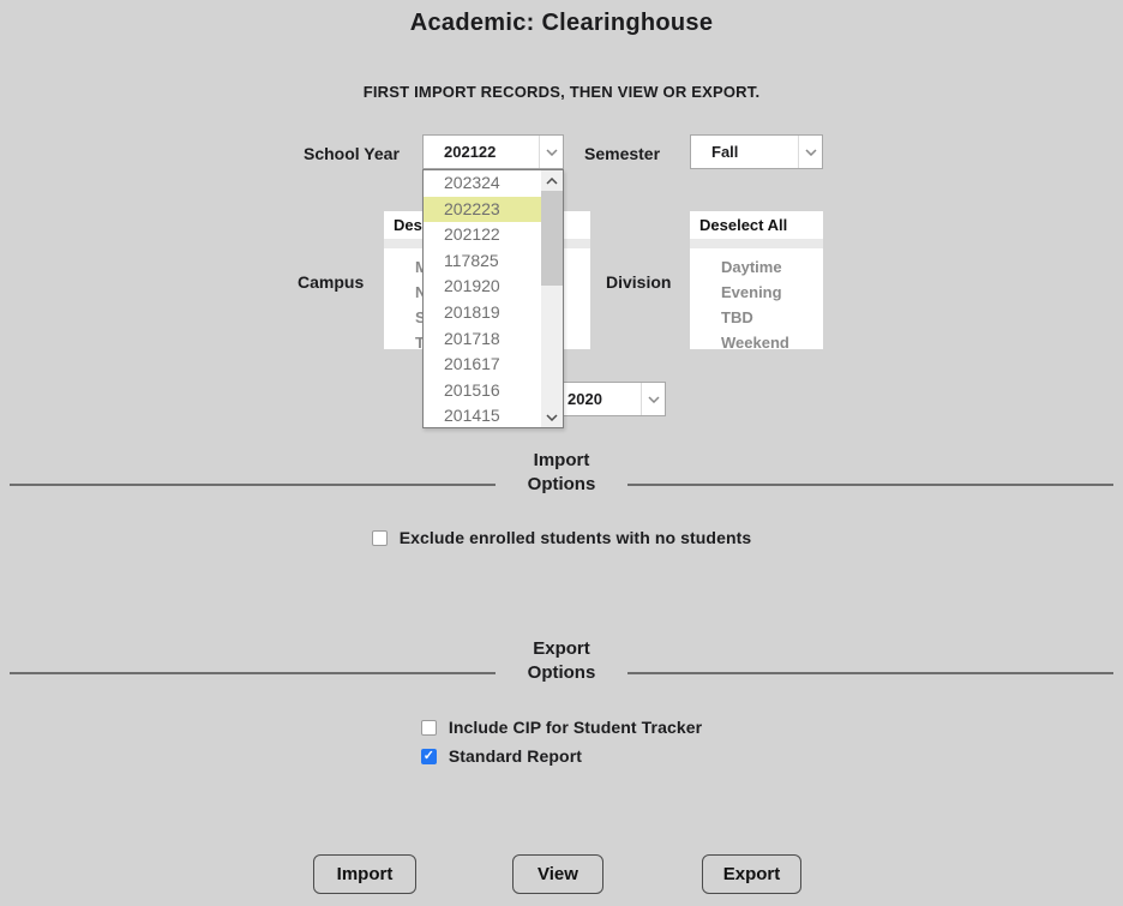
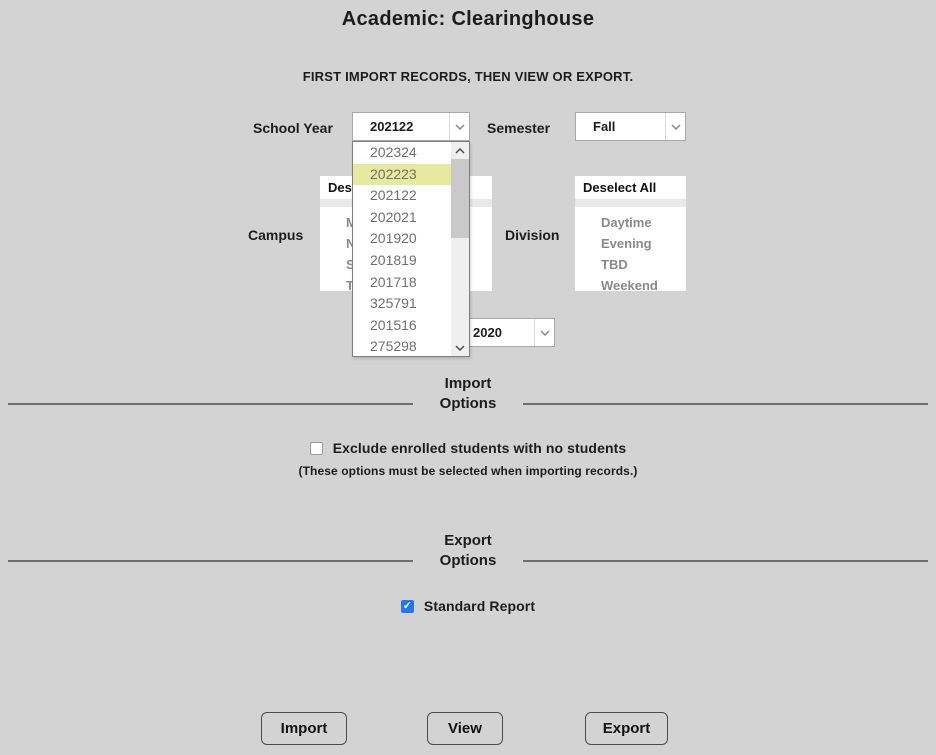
  Academic: Clearinghouse
  FIRST IMPORT RECORDS, THEN VIEW OR EXPORT.
  School Year
  202122
  Semester
  Fall
  Campus
  N
  S
  T
  Division
  Deselect All
  Daytime
  Evening
  TBD
  Weekend
  2020
  202324
  202223
  202122
- 117825
+ 202021
  201920
  201819
  201718
- 201617
+ 325791
  201516
- 201415
+ 275298
  Import
  Options
  Exclude enrolled students with no students
+ (These options must be selected when importing records.)
  Export
  Options
- Include CIP for Student Tracker
  Standard Report
  Import
  View
  Export
